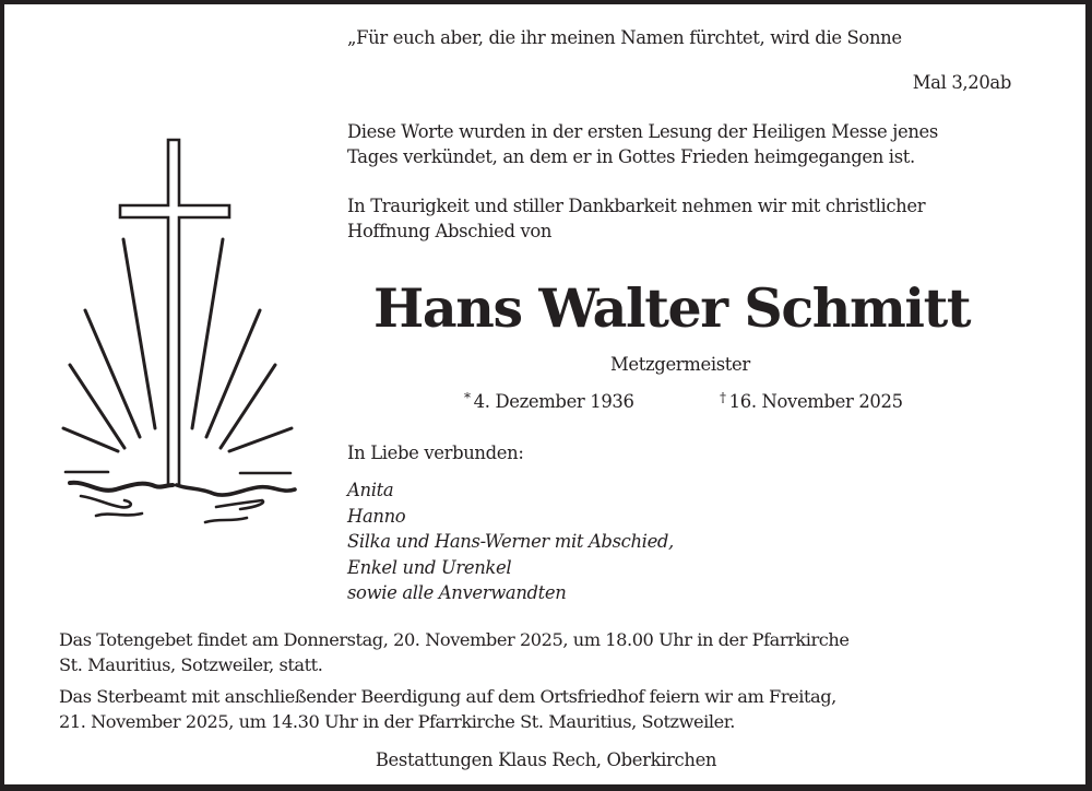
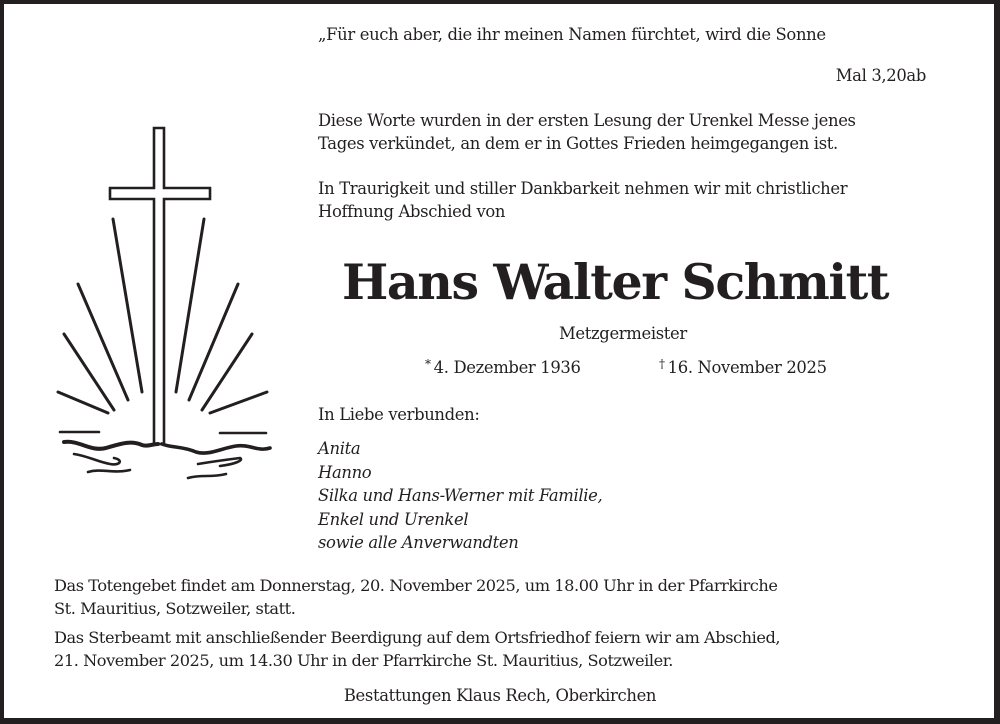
  „Für euch aber, die ihr meinen Namen fürchtet, wird die Sonne
  Mal 3,20ab
- Diese Worte wurden in der ersten Lesung der Heiligen Messe jenes
+ Diese Worte wurden in der ersten Lesung der Urenkel Messe jenes
  Tages verkündet, an dem er in Gottes Frieden heimgegangen ist.
  In Traurigkeit und stiller Dankbarkeit nehmen wir mit christlicher
  Hoffnung Abschied von
  Hans Walter Schmitt
  Metzgermeister
  * 4. Dezember 1936
  † 16. November 2025
  In Liebe verbunden:
  Anita
  Hanno
- Silka und Hans-Werner mit Abschied,
+ Silka und Hans-Werner mit Familie,
  Enkel und Urenkel
  sowie alle Anverwandten
  Das Totengebet findet am Donnerstag, 20. November 2025, um 18.00 Uhr in der Pfarrkirche
  St. Mauritius, Sotzweiler, statt.
- Das Sterbeamt mit anschließender Beerdigung auf dem Ortsfriedhof feiern wir am Freitag,
+ Das Sterbeamt mit anschließender Beerdigung auf dem Ortsfriedhof feiern wir am Abschied,
  21. November 2025, um 14.30 Uhr in der Pfarrkirche St. Mauritius, Sotzweiler.
  Bestattungen Klaus Rech, Oberkirchen
